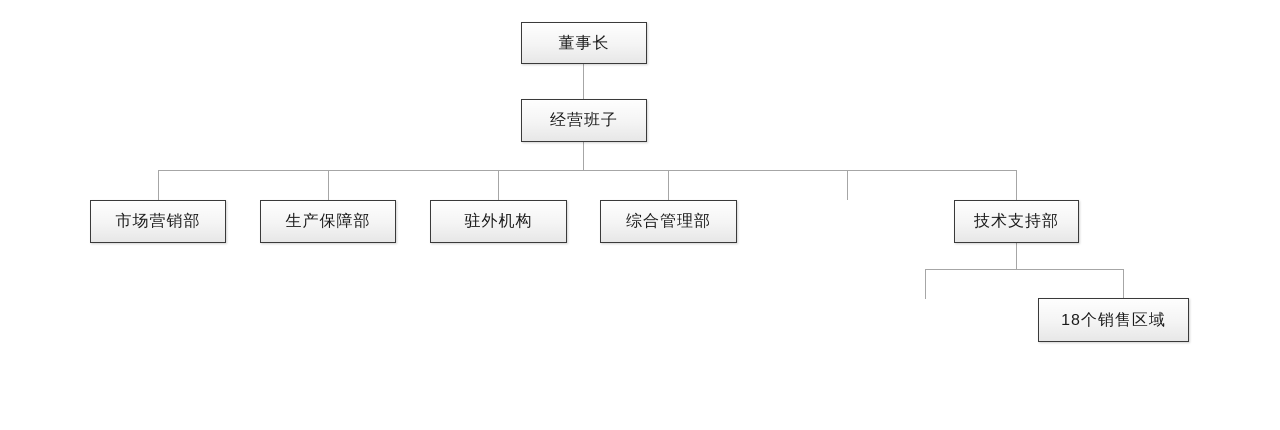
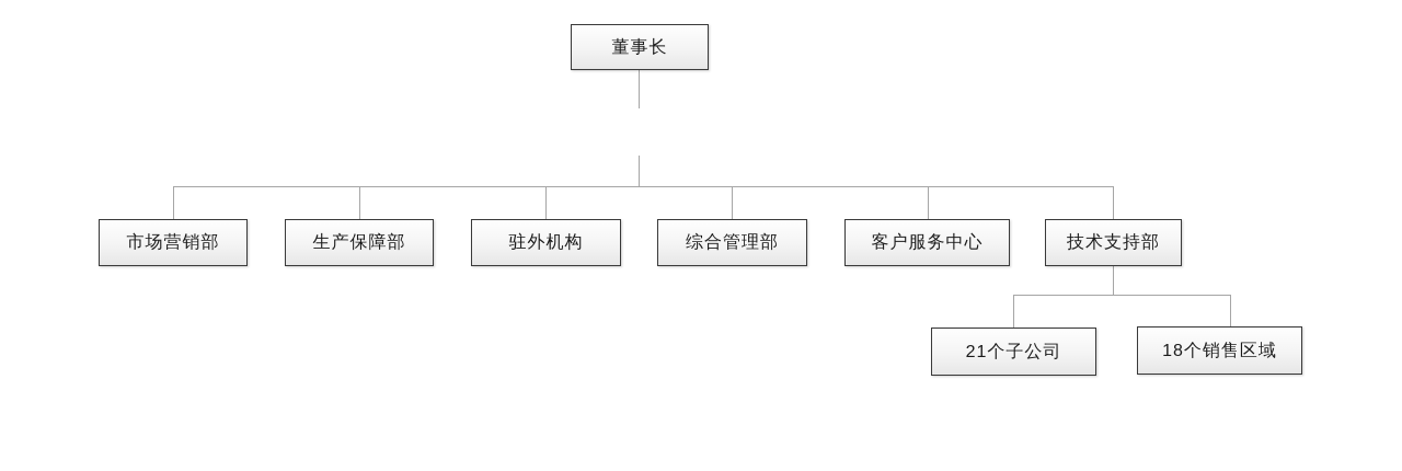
  董事长
- 经营班子
  市场营销部
  生产保障部
  驻外机构
  综合管理部
+ 客户服务中心
  技术支持部
+ 21个子公司
  18个销售区域
